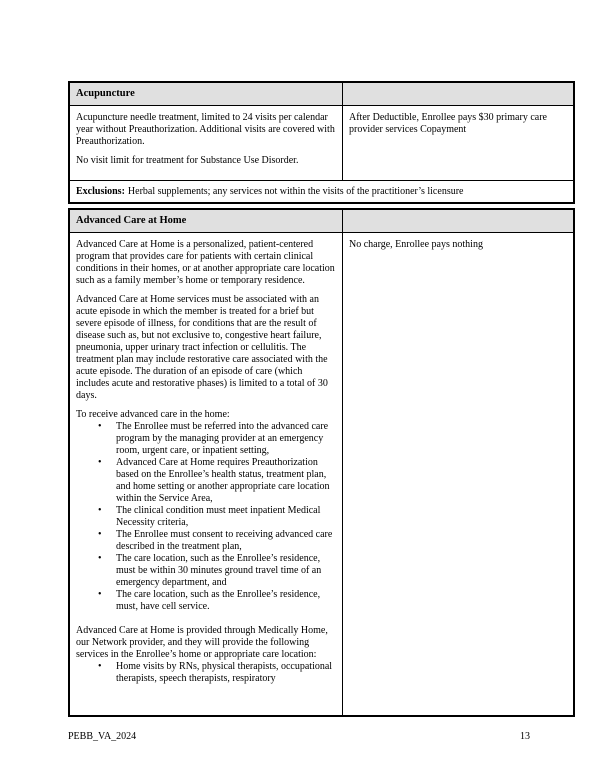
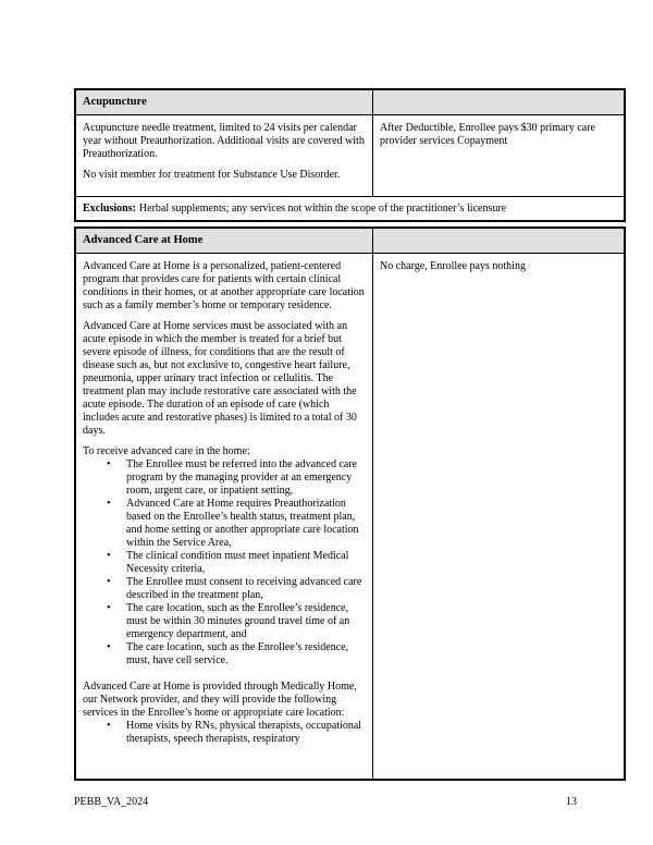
  Acupuncture
- Acupuncture needle treatment, limited to 24 visits per calendar year without Preauthorization. Additional visits are covered with Preauthorization.No visit limit for treatment for Substance Use Disorder.	After Deductible, Enrollee pays $30 primary care provider services Copayment
+ Acupuncture needle treatment, limited to 24 visits per calendar year without Preauthorization. Additional visits are covered with Preauthorization.No visit member for treatment for Substance Use Disorder.	After Deductible, Enrollee pays $30 primary care provider services Copayment
- Exclusions: Herbal supplements; any services not within the visits of the practitioner’s licensure
+ Exclusions: Herbal supplements; any services not within the scope of the practitioner’s licensure
  Advanced Care at Home
  Advanced Care at Home is a personalized, patient-centered program that provides care for patients with certain clinical conditions in their homes, or at another appropriate care location such as a family member’s home or temporary residence.Advanced Care at Home services must be associated with an acute episode in which the member is treated for a brief but severe episode of illness, for conditions that are the result of disease such as, but not exclusive to, congestive heart failure, pneumonia, upper urinary tract infection or cellulitis. The treatment plan may include restorative care associated with the acute episode. The duration of an episode of care (which includes acute and restorative phases) is limited to a total of 30 days.To receive advanced care in the home:The Enrollee must be referred into the advanced care program by the managing provider at an emergency room, urgent care, or inpatient setting,Advanced Care at Home requires Preauthorization based on the Enrollee’s health status, treatment plan, and home setting or another appropriate care location within the Service Area,The clinical condition must meet inpatient Medical Necessity criteria,The Enrollee must consent to receiving advanced care described in the treatment plan,The care location, such as the Enrollee’s residence, must be within 30 minutes ground travel time of an emergency department, andThe care location, such as the Enrollee’s residence, must, have cell service.Advanced Care at Home is provided through Medically Home, our Network provider, and they will provide the following services in the Enrollee’s home or appropriate care location:Home visits by RNs, physical therapists, occupational therapists, speech therapists, respiratory	No charge, Enrollee pays nothing
  PEBB_VA_2024
  13
